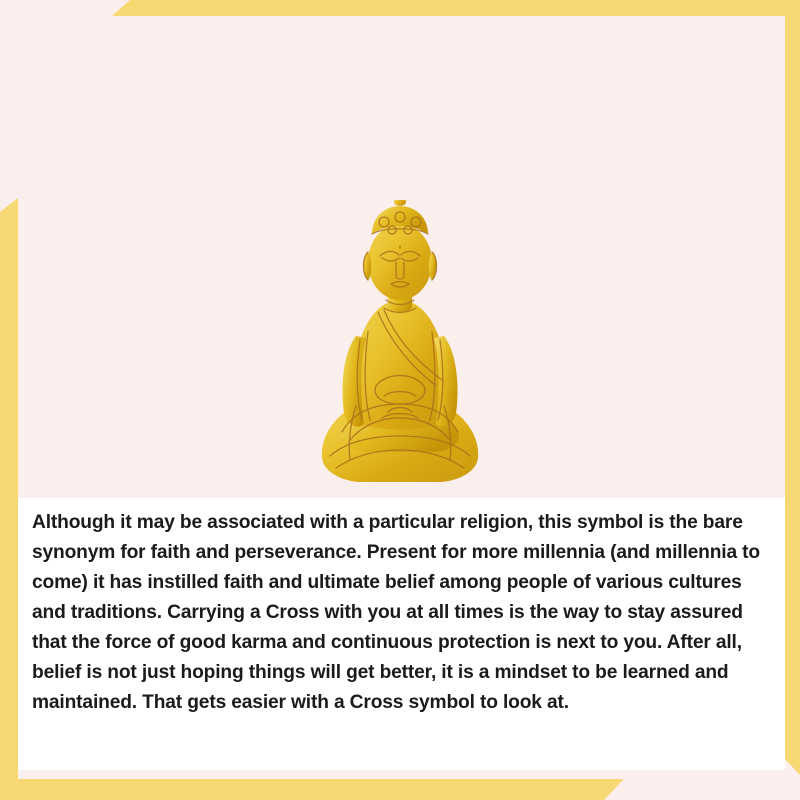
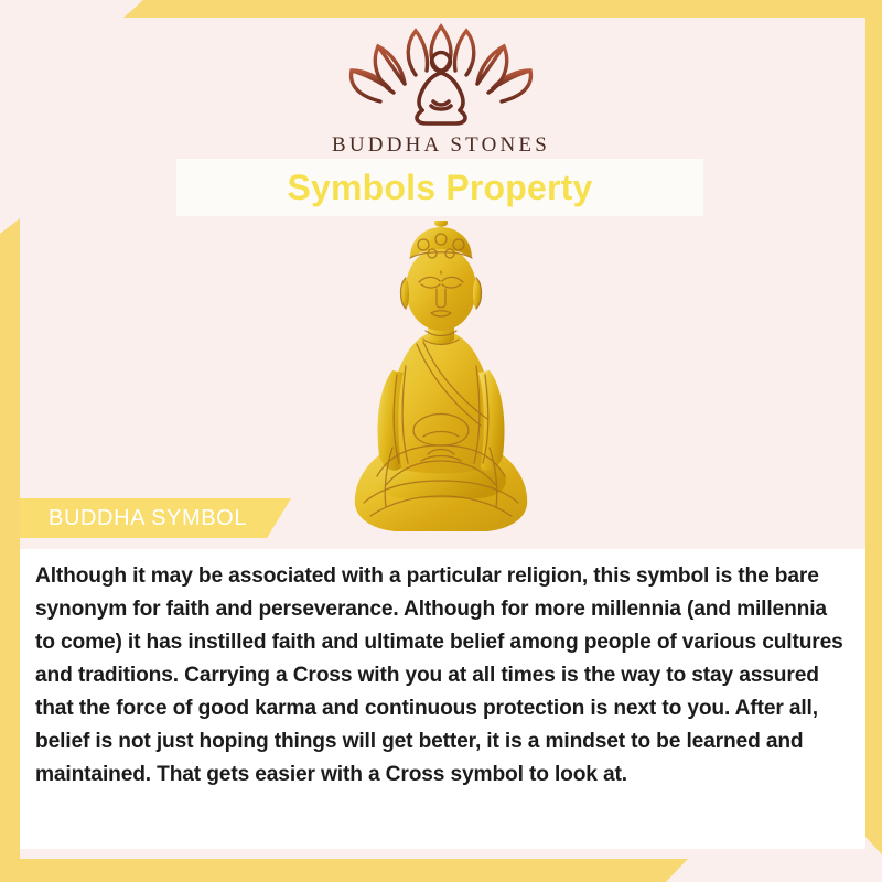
+ BUDDHA STONES
+ Symbols Property
+ BUDDHA SYMBOL
- Although it may be associated with a particular religion, this symbol is the bare synonym for faith and perseverance. Present for more millennia (and millennia to come) it has instilled faith and ultimate belief among people of various cultures and traditions. Carrying a Cross with you at all times is the way to stay assured that the force of good karma and continuous protection is next to you. After all, belief is not just hoping things will get better, it is a mindset to be learned and maintained. That gets easier with a Cross symbol to look at.
+ Although it may be associated with a particular religion, this symbol is the bare synonym for faith and perseverance. Although for more millennia (and millennia to come) it has instilled faith and ultimate belief among people of various cultures and traditions. Carrying a Cross with you at all times is the way to stay assured that the force of good karma and continuous protection is next to you. After all, belief is not just hoping things will get better, it is a mindset to be learned and maintained. That gets easier with a Cross symbol to look at.
